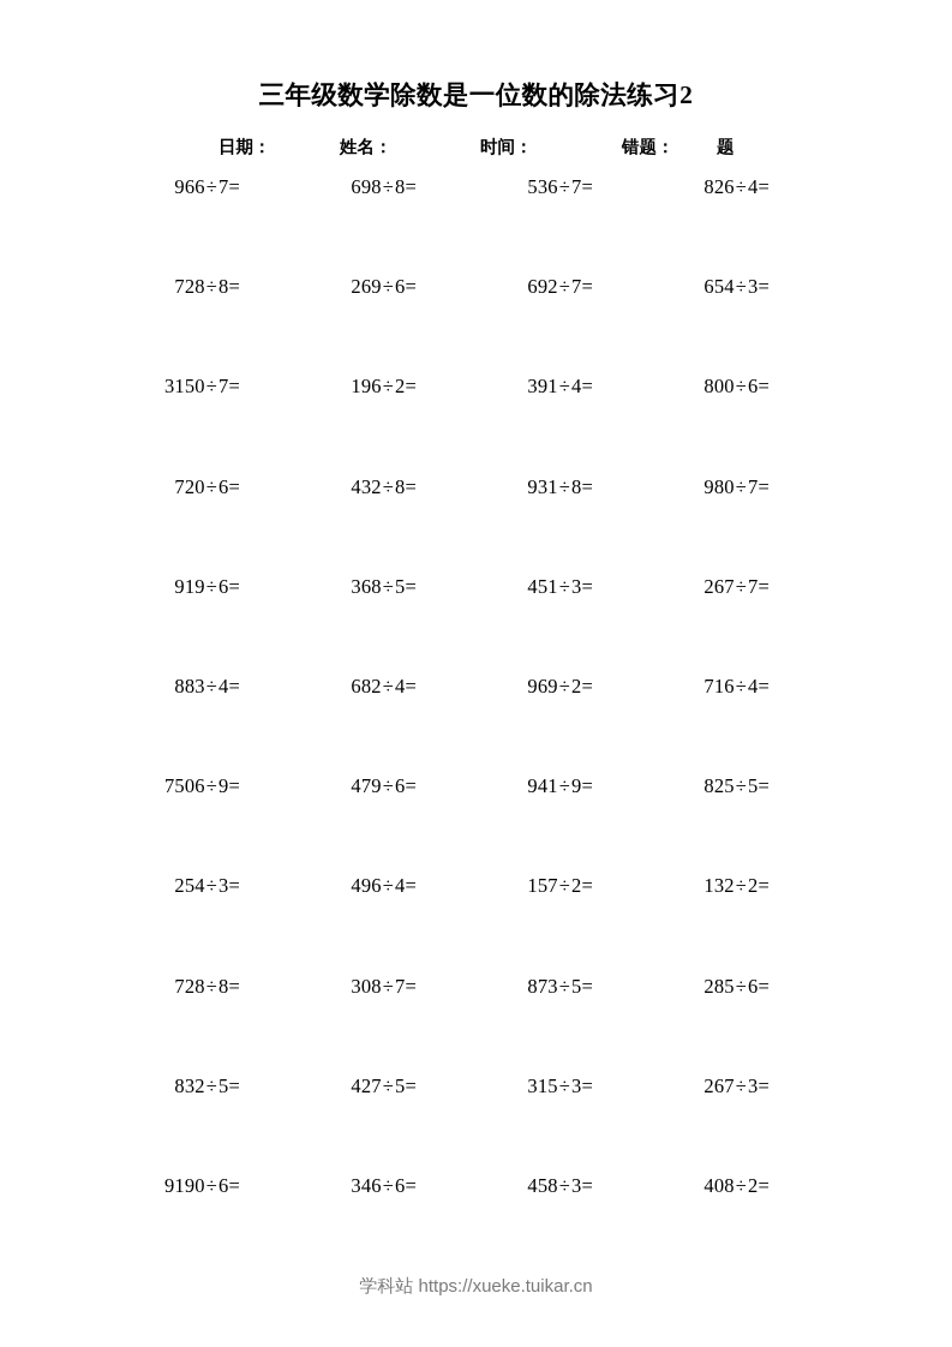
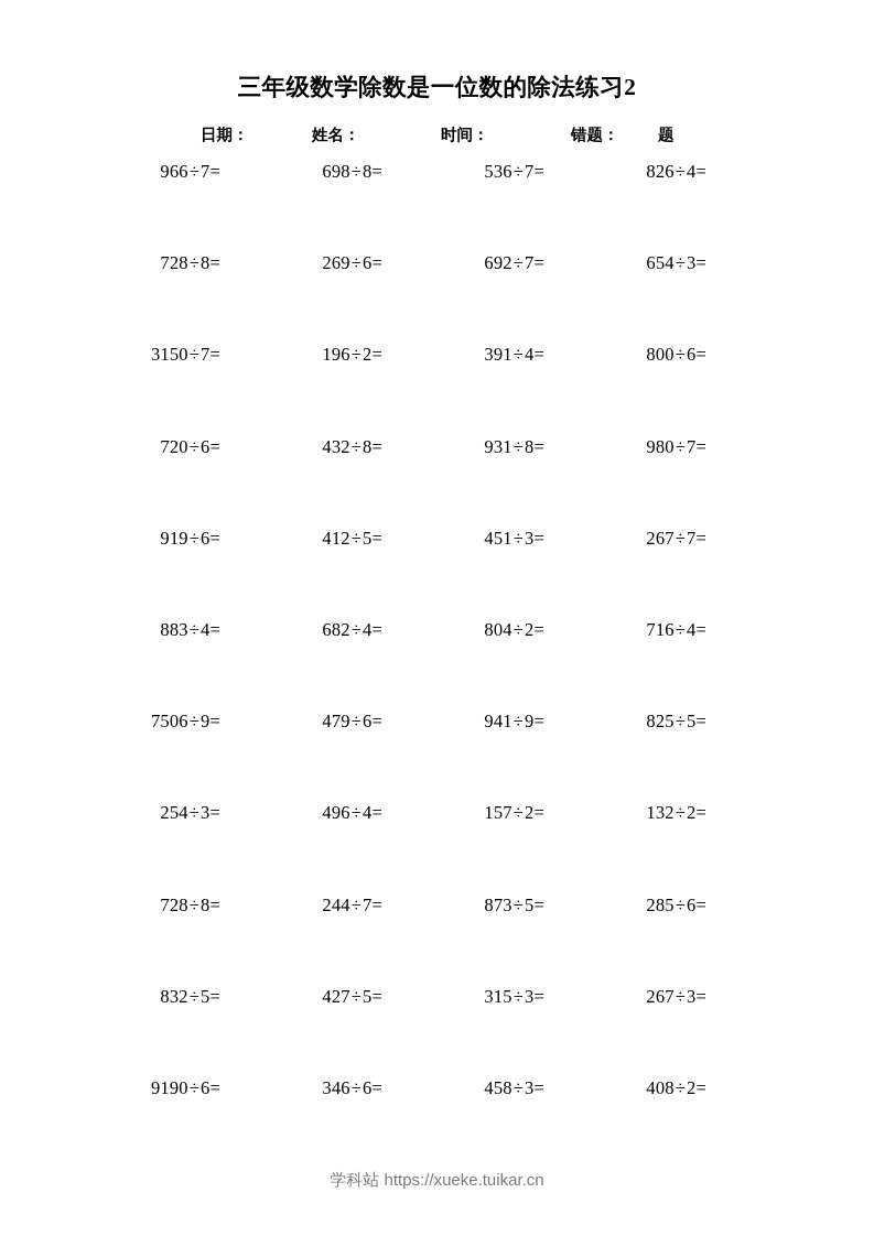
  三年级数学除数是一位数的除法练习2
  日期：
  姓名：
  时间：
  错题：
  题
  966÷7=
  698÷8=
  536÷7=
  826÷4=
  728÷8=
  269÷6=
  692÷7=
  654÷3=
  3150÷7=
  196÷2=
  391÷4=
  800÷6=
  720÷6=
  432÷8=
  931÷8=
  980÷7=
  919÷6=
- 368÷5=
+ 412÷5=
  451÷3=
  267÷7=
  883÷4=
  682÷4=
- 969÷2=
+ 804÷2=
  716÷4=
  7506÷9=
  479÷6=
  941÷9=
  825÷5=
  254÷3=
  496÷4=
  157÷2=
  132÷2=
  728÷8=
- 308÷7=
+ 244÷7=
  873÷5=
  285÷6=
  832÷5=
  427÷5=
  315÷3=
  267÷3=
  9190÷6=
  346÷6=
  458÷3=
  408÷2=
  学科站 https://xueke.tuikar.cn
